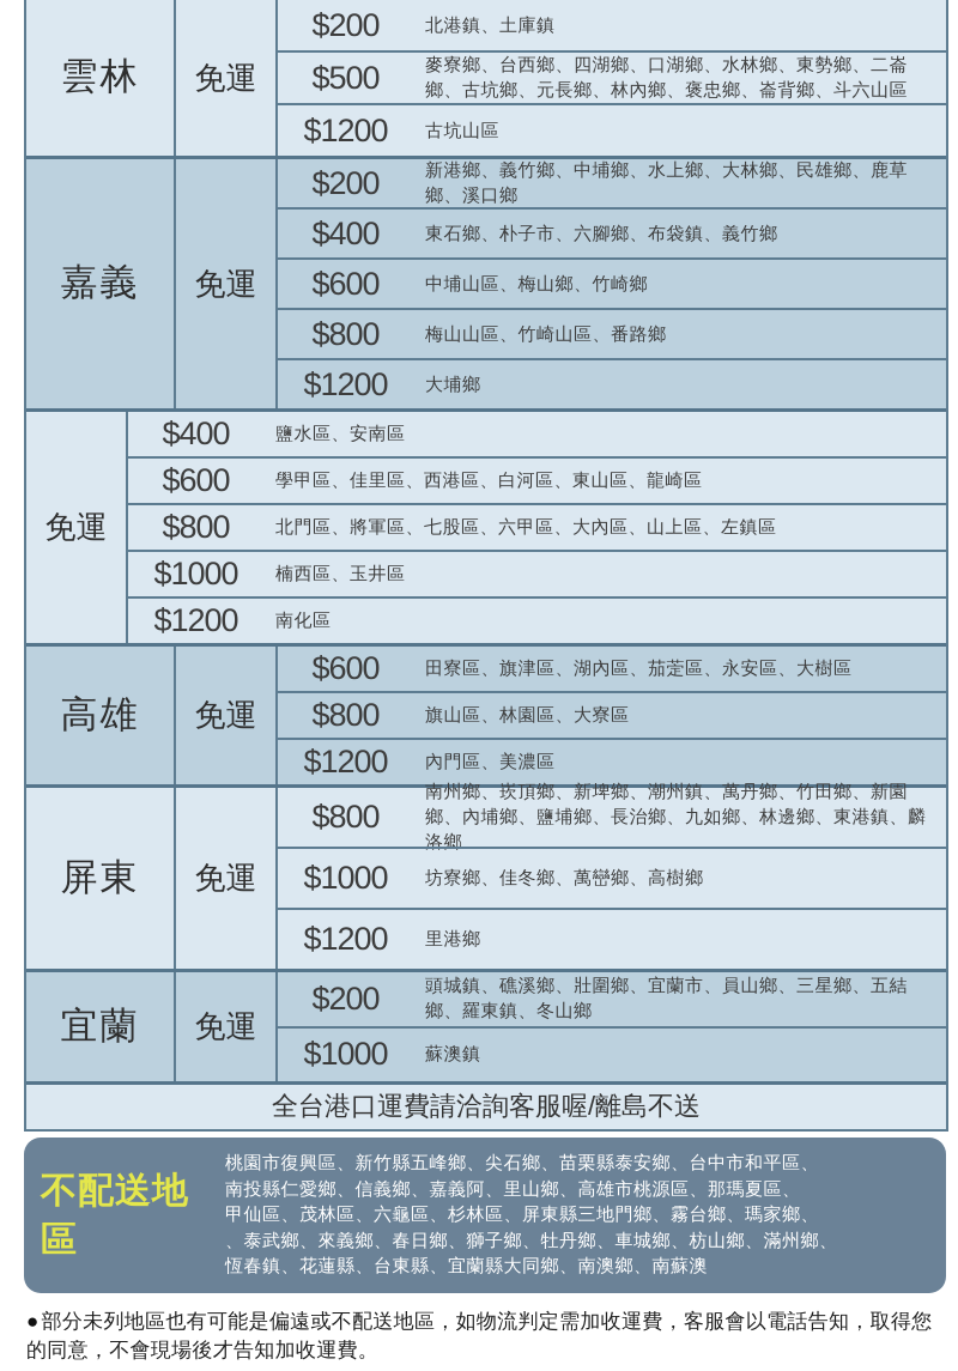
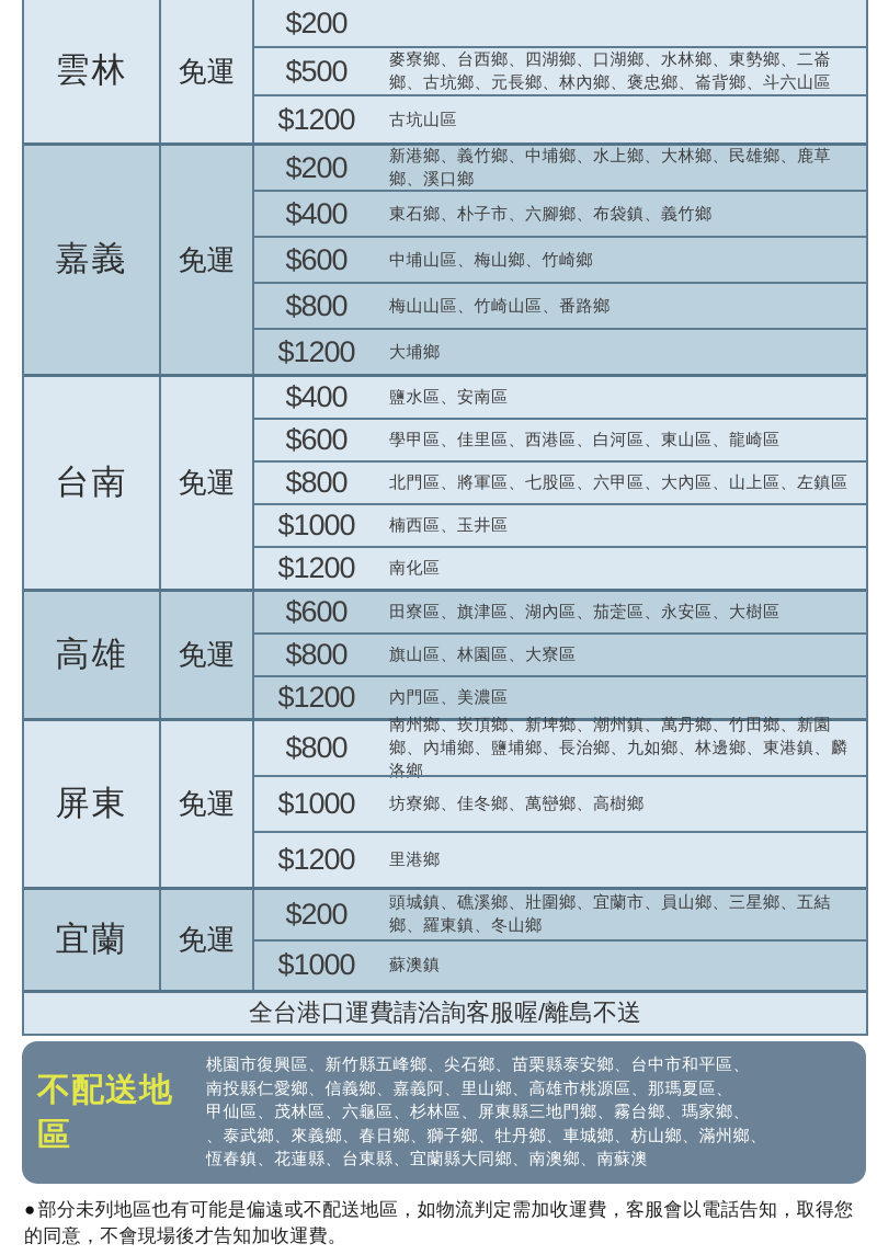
  雲林
  免運
  $200
- 北港鎮、土庫鎮
  $500
  麥寮鄉、台西鄉、四湖鄉、口湖鄉、水林鄉、東勢鄉、二崙鄉、古坑鄉、元長鄉、林內鄉、褒忠鄉、崙背鄉、斗六山區
  $1200
  古坑山區
  嘉義
  免運
  $200
  新港鄉、義竹鄉、中埔鄉、水上鄉、大林鄉、民雄鄉、鹿草鄉、溪口鄉
  $400
  東石鄉、朴子市、六腳鄉、布袋鎮、義竹鄉
  $600
  中埔山區、梅山鄉、竹崎鄉
  $800
  梅山山區、竹崎山區、番路鄉
  $1200
  大埔鄉
+ 台南
  免運
  $400
  鹽水區、安南區
  $600
  學甲區、佳里區、西港區、白河區、東山區、龍崎區
  $800
  北門區、將軍區、七股區、六甲區、大內區、山上區、左鎮區
  $1000
  楠西區、玉井區
  $1200
  南化區
  高雄
  免運
  $600
  田寮區、旗津區、湖內區、茄萣區、永安區、大樹區
  $800
  旗山區、林園區、大寮區
  $1200
  內門區、美濃區
  屏東
  免運
  $800
  南州鄉、崁頂鄉、新埤鄉、潮州鎮、萬丹鄉、竹田鄉、新園鄉、內埔鄉、鹽埔鄉、長治鄉、九如鄉、林邊鄉、東港鎮、麟洛鄉
  $1000
  坊寮鄉、佳冬鄉、萬巒鄉、高樹鄉
  $1200
  里港鄉
  宜蘭
  免運
  $200
  頭城鎮、礁溪鄉、壯圍鄉、宜蘭市、員山鄉、三星鄉、五結鄉、羅東鎮、冬山鄉
  $1000
  蘇澳鎮
  全台港口運費請洽詢客服喔/離島不送
  不配送地區
  桃園市復興區、新竹縣五峰鄉、尖石鄉、苗栗縣泰安鄉、台中市和平區、
  南投縣仁愛鄉、信義鄉、嘉義阿、里山鄉、高雄市桃源區、那瑪夏區、
  甲仙區、茂林區、六龜區、杉林區、屏東縣三地門鄉、霧台鄉、瑪家鄉、
  、泰武鄉、來義鄉、春日鄉、獅子鄉、牡丹鄉、車城鄉、枋山鄉、滿州鄉、
  恆春鎮、花蓮縣、台東縣、宜蘭縣大同鄉、南澳鄉、南蘇澳
  ●部分未列地區也有可能是偏遠或不配送地區，如物流判定需加收運費，客服會以電話告知，取得您的同意，不會現場後才告知加收運費。
